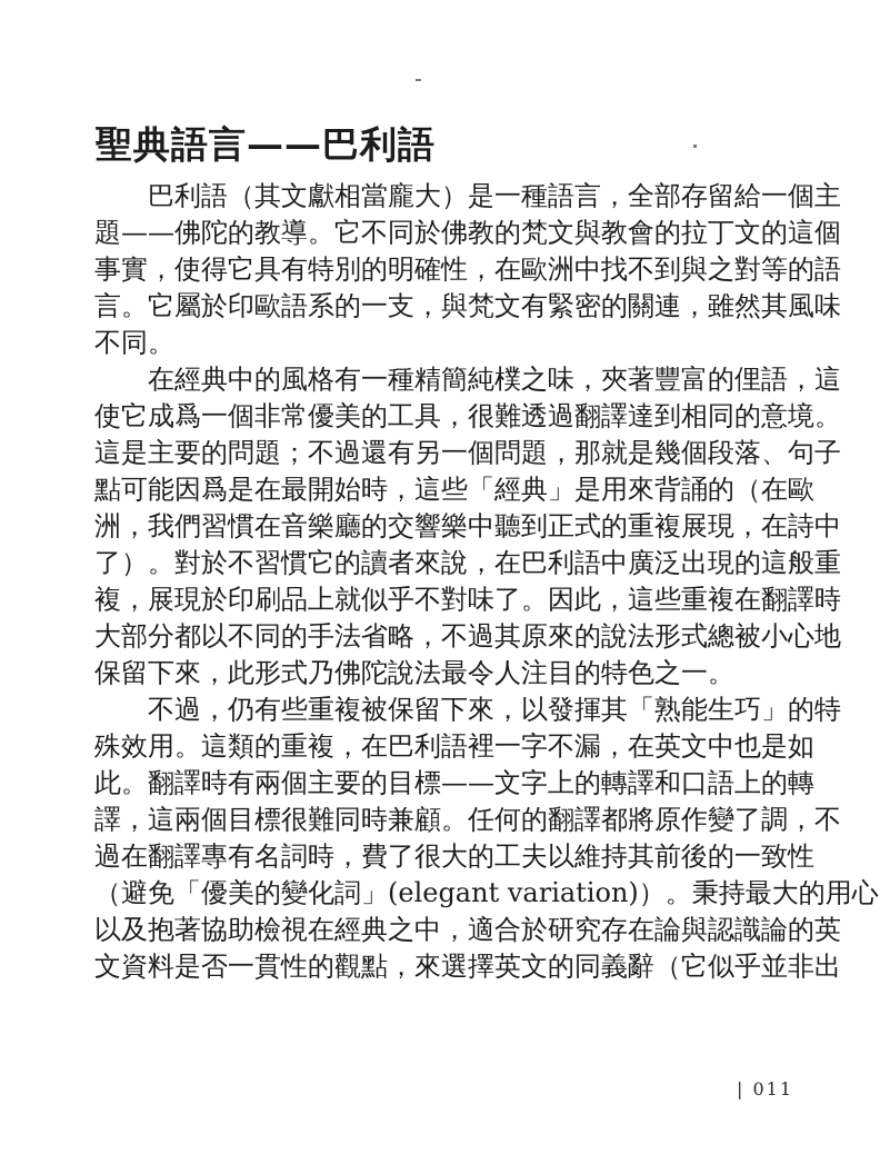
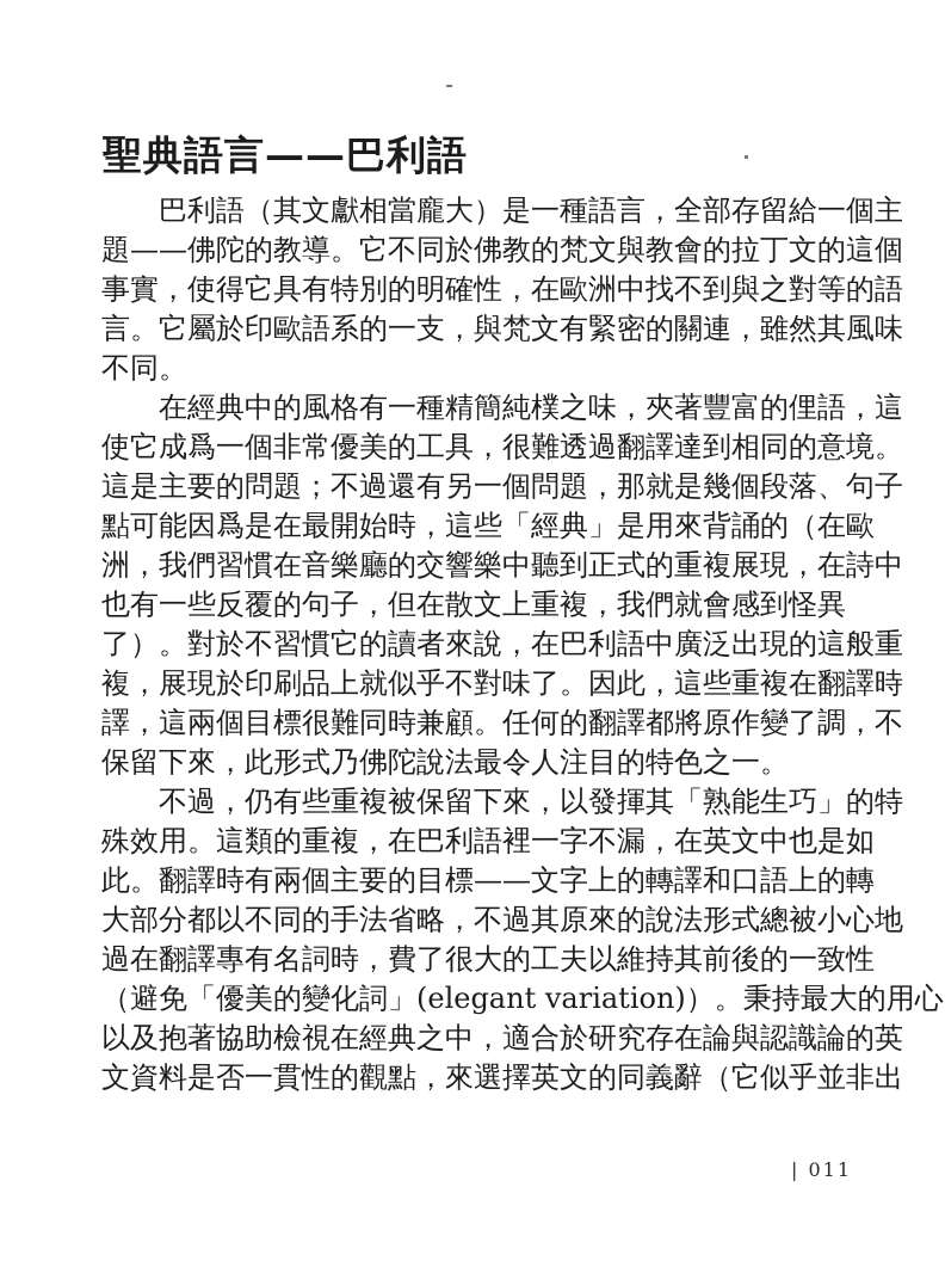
  聖典語言——巴利語
  巴利語（其文獻相當龐大）是一種語言，全部存留給一個主
  題——佛陀的教導。它不同於佛教的梵文與教會的拉丁文的這個
  事實，使得它具有特別的明確性，在歐洲中找不到與之對等的語
  言。它屬於印歐語系的一支，與梵文有緊密的關連，雖然其風味
  不同。
  在經典中的風格有一種精簡純樸之味，夾著豐富的俚語，這
  使它成爲一個非常優美的工具，很難透過翻譯達到相同的意境。
  這是主要的問題；不過還有另一個問題，那就是幾個段落、句子
  點可能因爲是在最開始時，這些「經典」是用來背誦的（在歐
  洲，我們習慣在音樂廳的交響樂中聽到正式的重複展現，在詩中
+ 也有一些反覆的句子，但在散文上重複，我們就會感到怪異
  了）。對於不習慣它的讀者來說，在巴利語中廣泛出現的這般重
  複，展現於印刷品上就似乎不對味了。因此，這些重複在翻譯時
- 大部分都以不同的手法省略，不過其原來的說法形式總被小心地
+ 譯，這兩個目標很難同時兼顧。任何的翻譯都將原作變了調，不
  保留下來，此形式乃佛陀說法最令人注目的特色之一。
  不過，仍有些重複被保留下來，以發揮其「熟能生巧」的特
  殊效用。這類的重複，在巴利語裡一字不漏，在英文中也是如
  此。翻譯時有兩個主要的目標——文字上的轉譯和口語上的轉
- 譯，這兩個目標很難同時兼顧。任何的翻譯都將原作變了調，不
+ 大部分都以不同的手法省略，不過其原來的說法形式總被小心地
  過在翻譯專有名詞時，費了很大的工夫以維持其前後的一致性
  （避免「優美的變化詞」(elegant variation)）。秉持最大的用心
  以及抱著協助檢視在經典之中，適合於研究存在論與認識論的英
  文資料是否一貫性的觀點，來選擇英文的同義辭（它似乎並非出
  | 011
